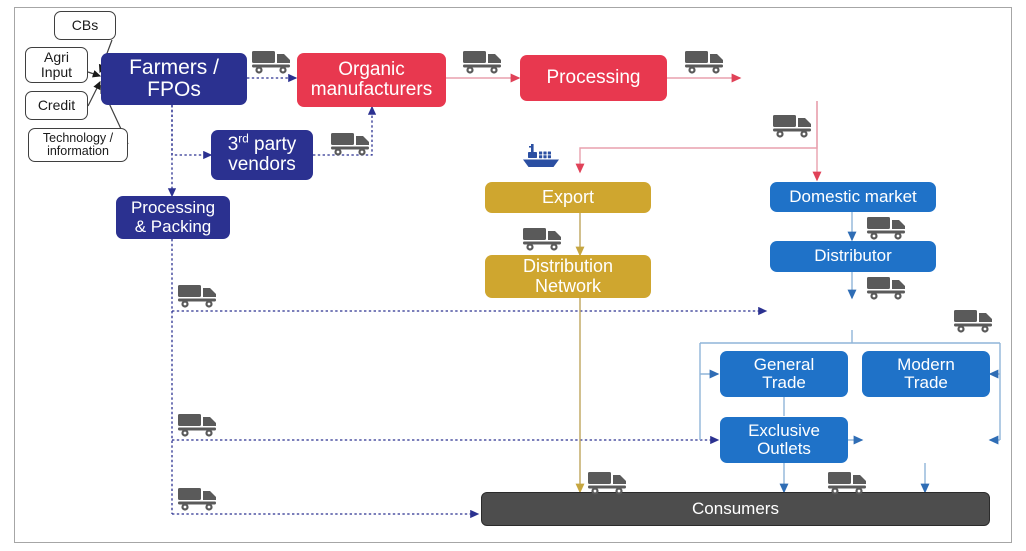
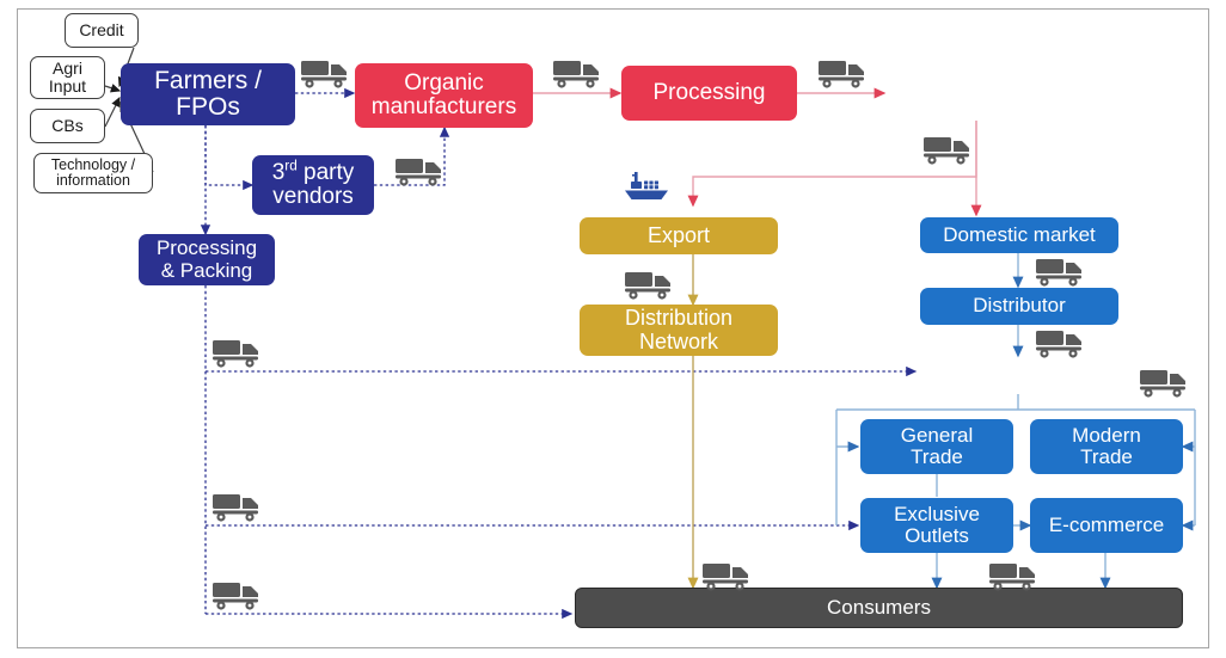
- CBs
+ Credit
  Agri
  Input
- Credit
+ CBs
  Technology /
  information
  Farmers / FPOs
  3rd party
  vendors
  Processing
  & Packing
  Organic
  manufacturers
  Processing
  Export
  Distribution
  Network
  Domestic market
  Distributor
  General
  Trade
  Modern
  Trade
  Exclusive
  Outlets
+ E-commerce
  Consumers
